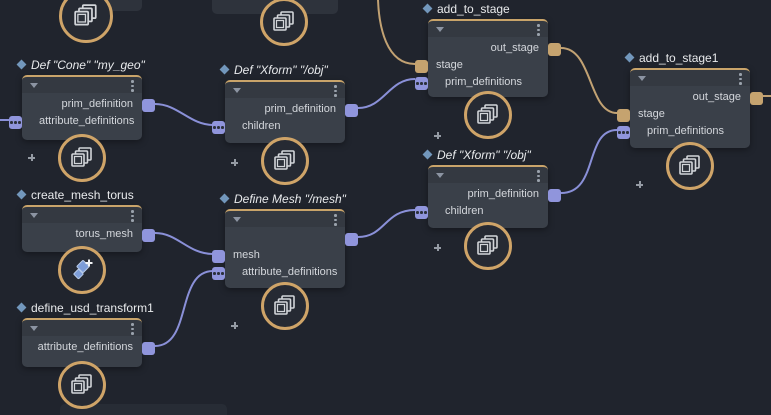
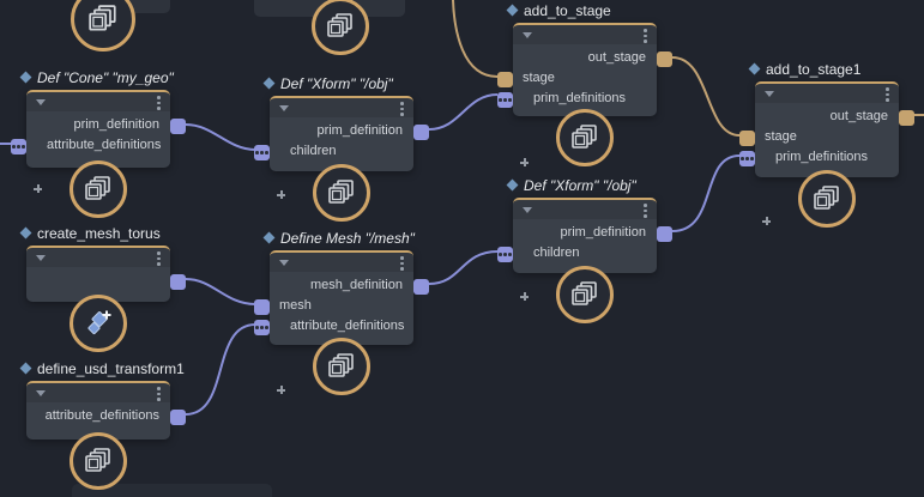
  Def "Cone" "my_geo"
  prim_definition
  attribute_definitions
  Def "Xform" "/obj"
  prim_definition
  children
  add_to_stage
  out_stage
  stage
  prim_definitions
  add_to_stage1
  out_stage
  stage
  prim_definitions
  Def "Xform" "/obj"
  prim_definition
  children
  Define Mesh "/mesh"
+ mesh_definition
  mesh
  attribute_definitions
  create_mesh_torus
- torus_mesh
  define_usd_transform1
  attribute_definitions
